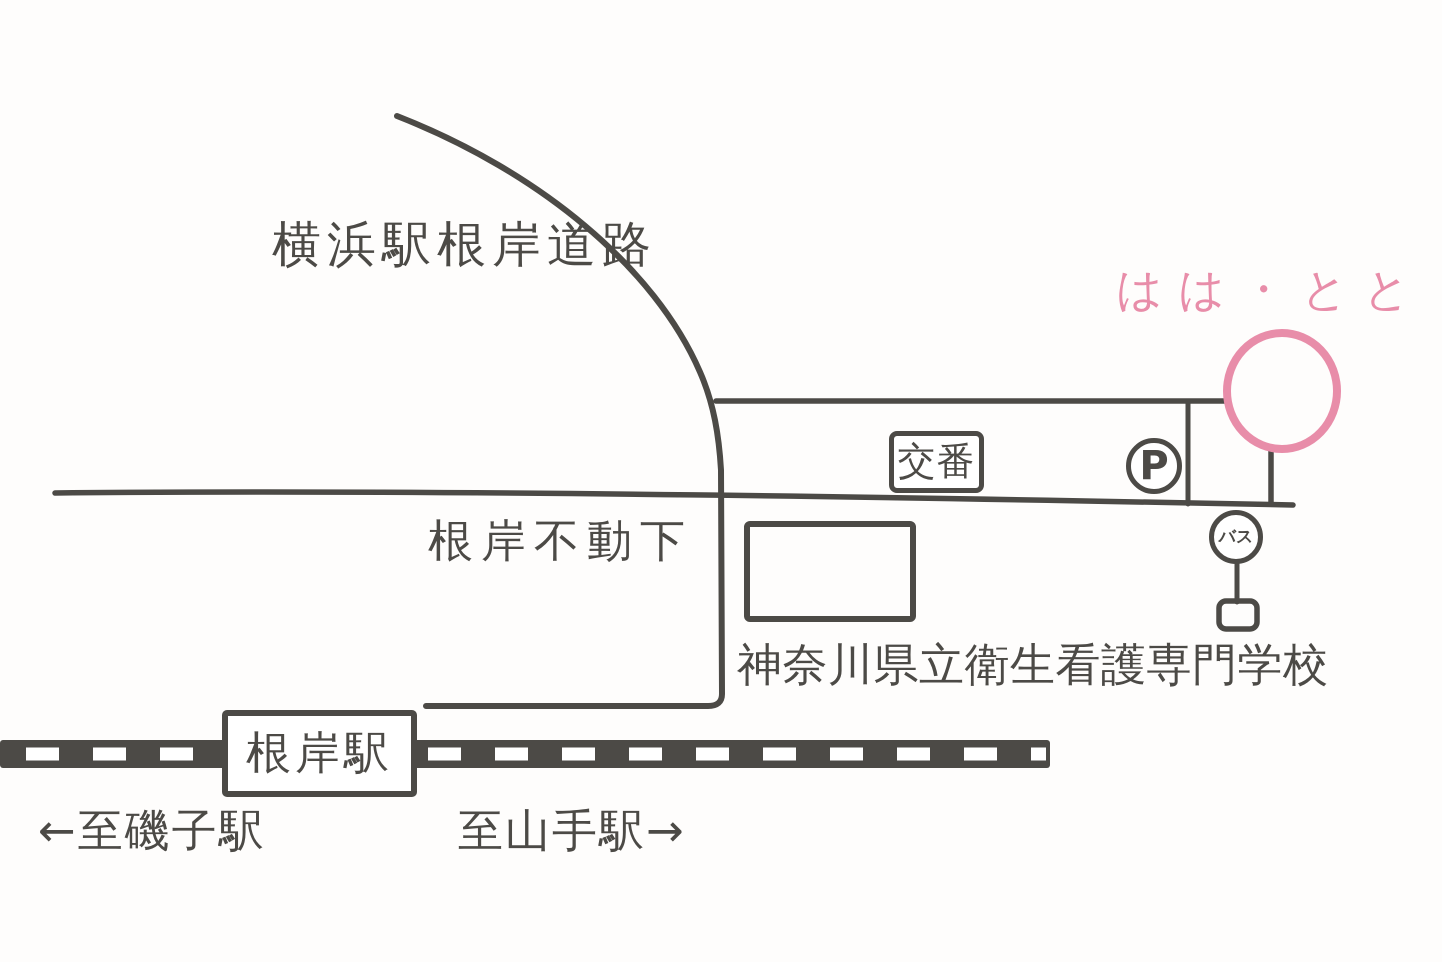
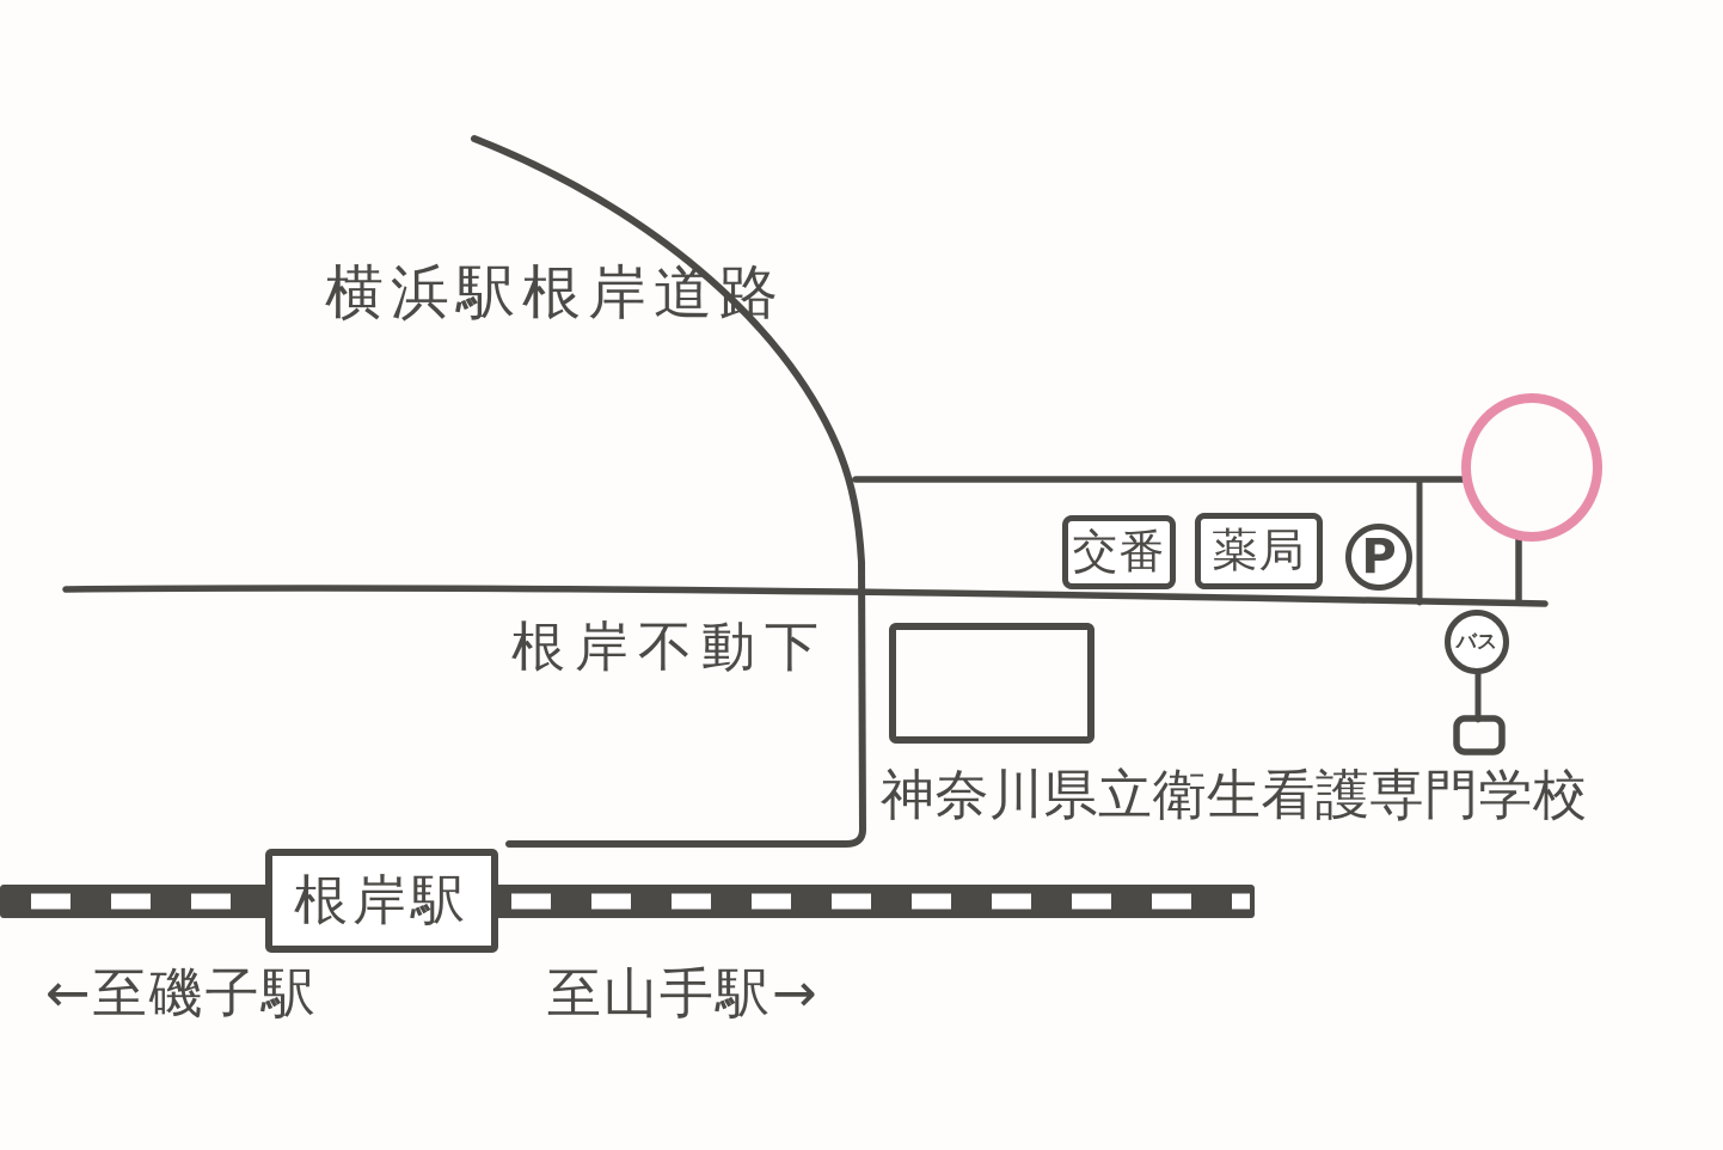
  横浜駅根岸道路
- はは・とと
  根岸不動下
  神奈川県立衛生看護専門学校
  ←至磯子駅
  至山手駅→
  交番
+ 薬局
  P
  バス
  根岸駅
